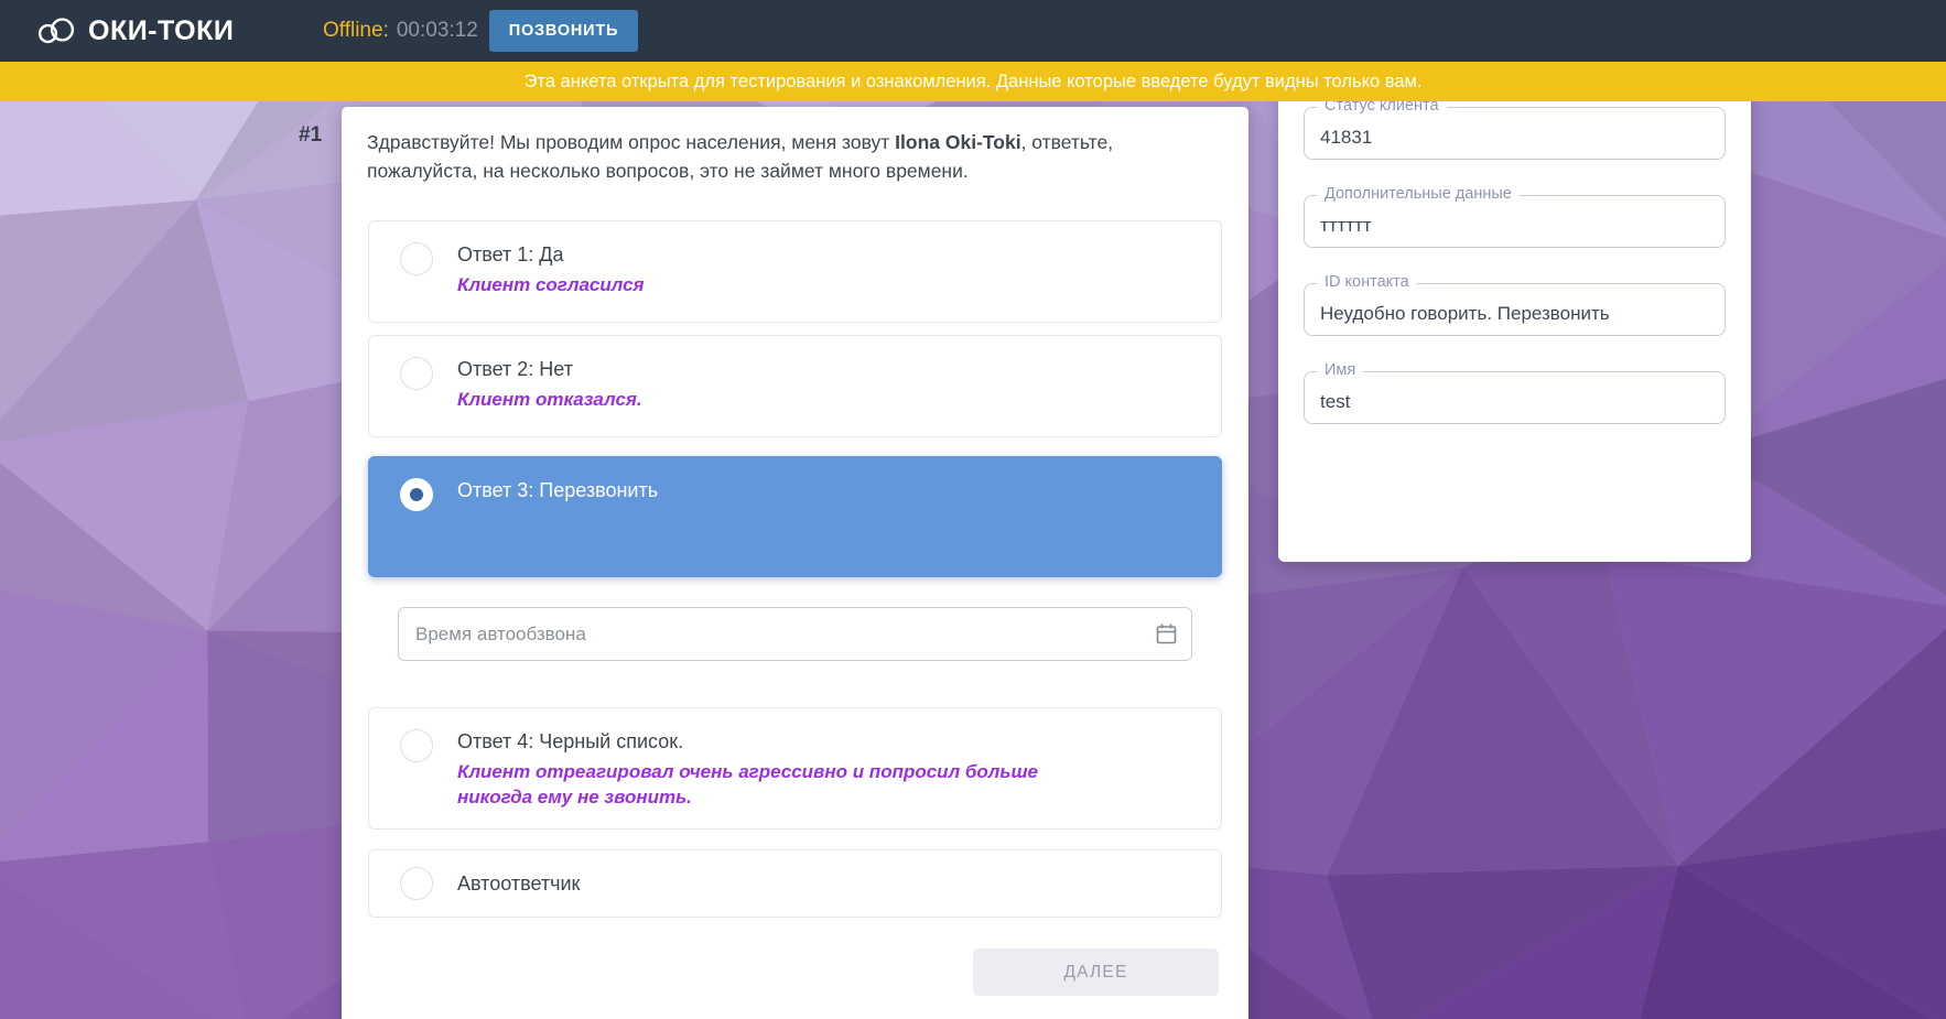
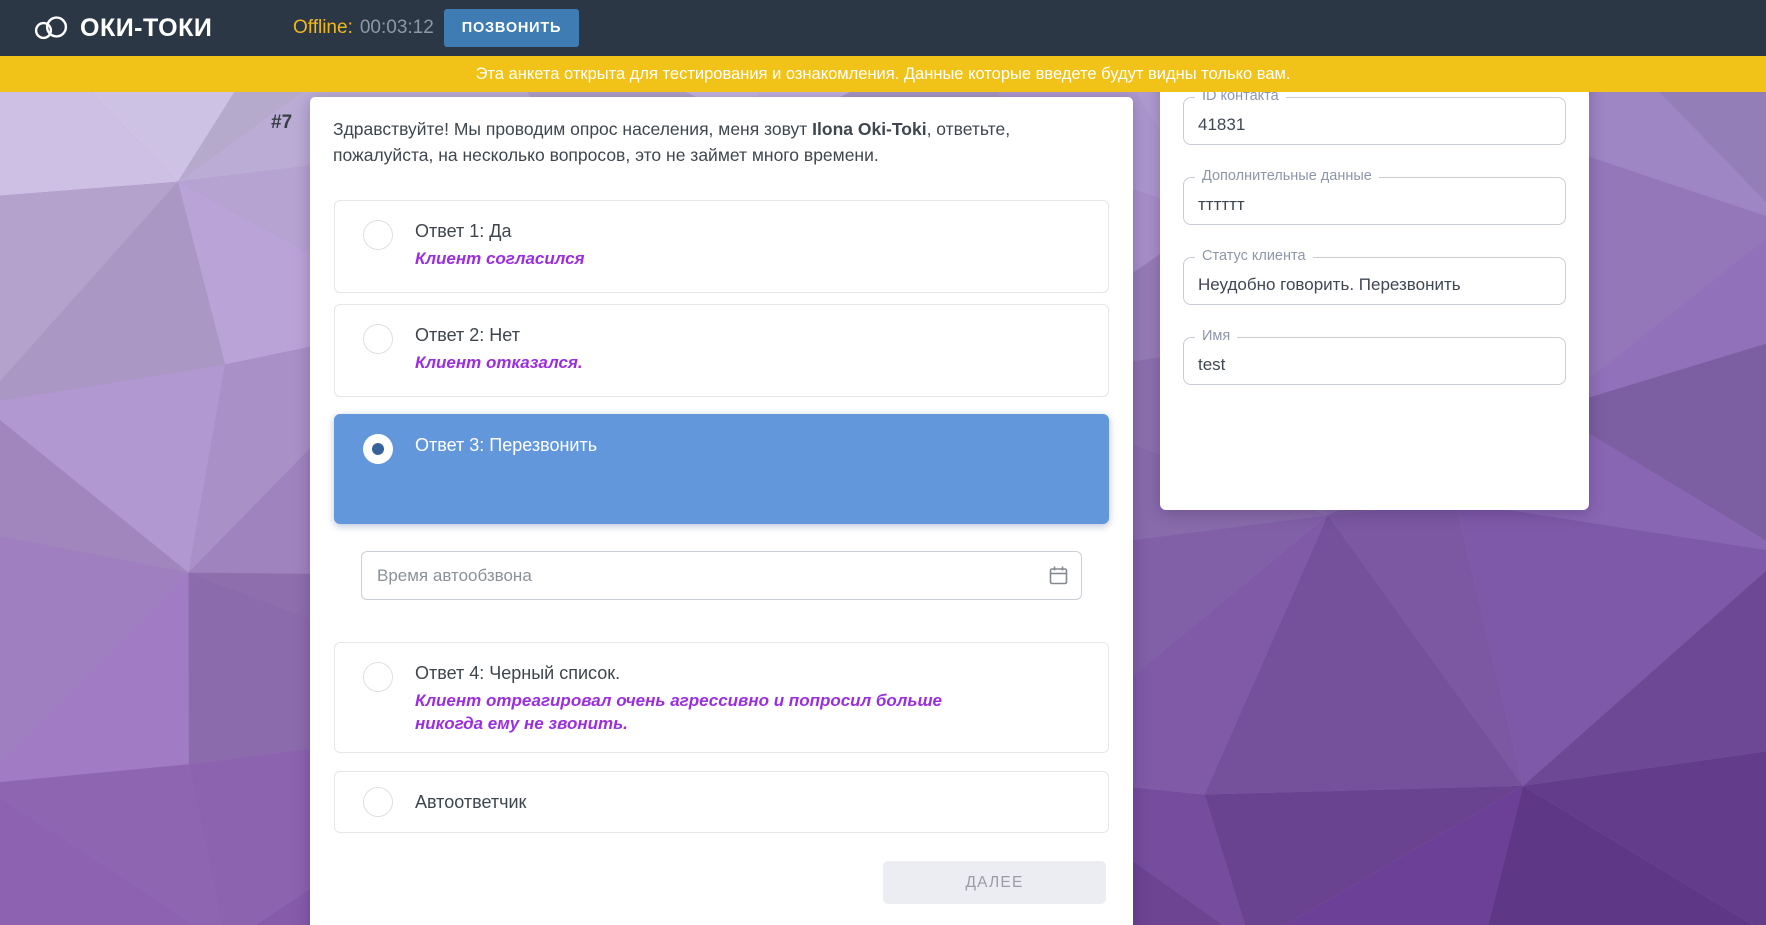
  ОКИ-ТОКИ
  Offline:
  00:03:12
  ПОЗВОНИТЬ
  Эта анкета открыта для тестирования и ознакомления. Данные которые введете будут видны только вам.
- #1
+ #7
  Здравствуйте! Мы проводим опрос населения, меня зовут Ilona Oki-Toki, ответьте, пожалуйста, на несколько вопросов, это не займет много времени.
  Ответ 1: Да
  Клиент согласился
  Ответ 2: Нет
  Клиент отказался.
  Ответ 3: Перезвонить
  Время автообзвона
  Ответ 4: Черный список.
  Клиент отреагировал очень агрессивно и попросил больше никогда ему не звонить.
  Автоответчик
  ДАЛЕЕ
- Статус клиента
+ ID контакта
  41831
  Дополнительные данные
  тттттт
- ID контакта
+ Статус клиента
  Неудобно говорить. Перезвонить
  Имя
  test
